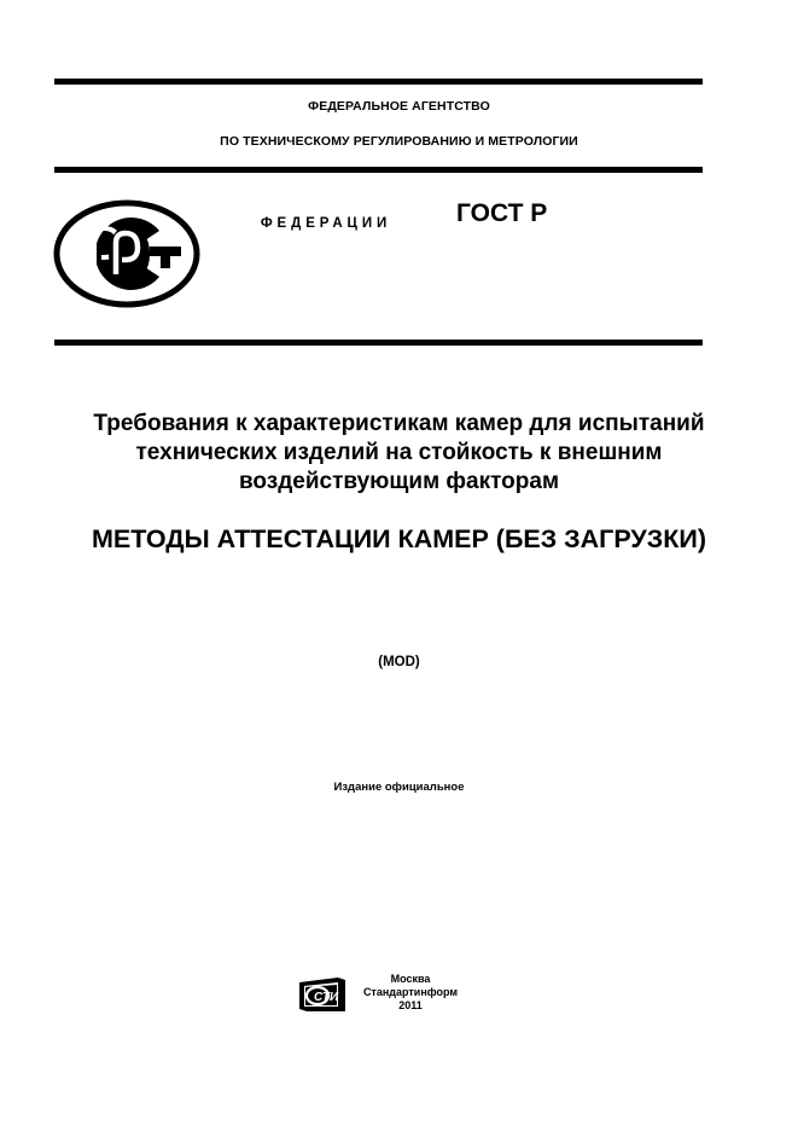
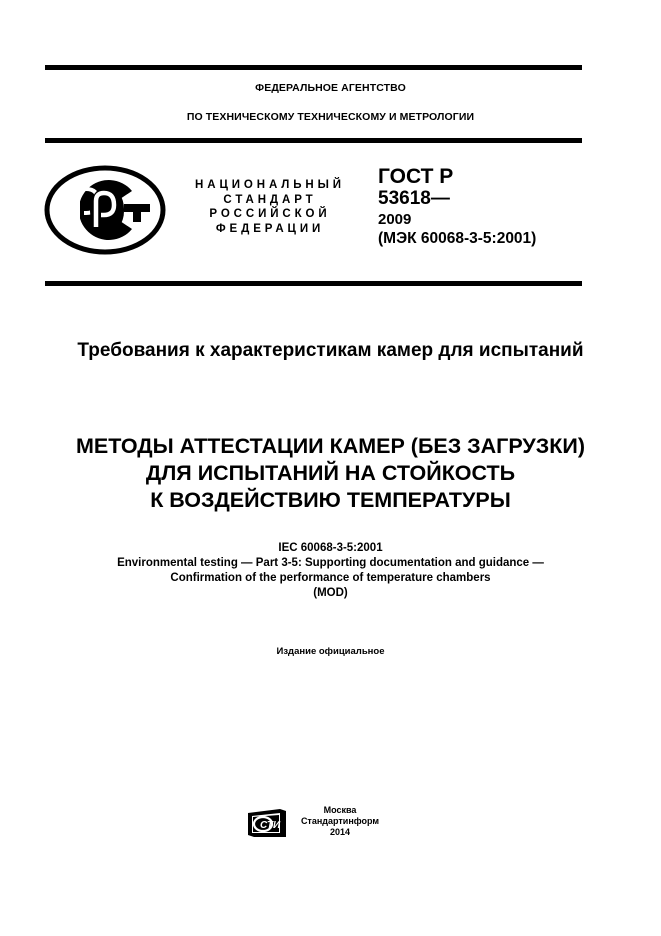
  ФЕДЕРАЛЬНОЕ АГЕНТСТВО
- ПО ТЕХНИЧЕСКОМУ РЕГУЛИРОВАНИЮ И МЕТРОЛОГИИ
+ ПО ТЕХНИЧЕСКОМУ ТЕХНИЧЕСКОМУ И МЕТРОЛОГИИ
+ НАЦИОНАЛЬНЫЙ
+ СТАНДАРТ
+ РОССИЙСКОЙ
  ФЕДЕРАЦИИ
  ГОСТ Р
+ 53618—
+ 2009
+ (МЭК 60068-3-5:2001)
  Требования к характеристикам камер для испытаний
- технических изделий на стойкость к внешним
- воздействующим факторам
  МЕТОДЫ АТТЕСТАЦИИ КАМЕР (БЕЗ ЗАГРУЗКИ)
+ ДЛЯ ИСПЫТАНИЙ НА СТОЙКОСТЬ
+ К ВОЗДЕЙСТВИЮ ТЕМПЕРАТУРЫ
+ IEC 60068-3-5:2001
+ Environmental testing — Part 3-5: Supporting documentation and guidance —
+ Confirmation of the performance of temperature chambers
  (MOD)
  Издание официальное
  СТИ
  Москва
  Стандартинформ
- 2011
+ 2014
